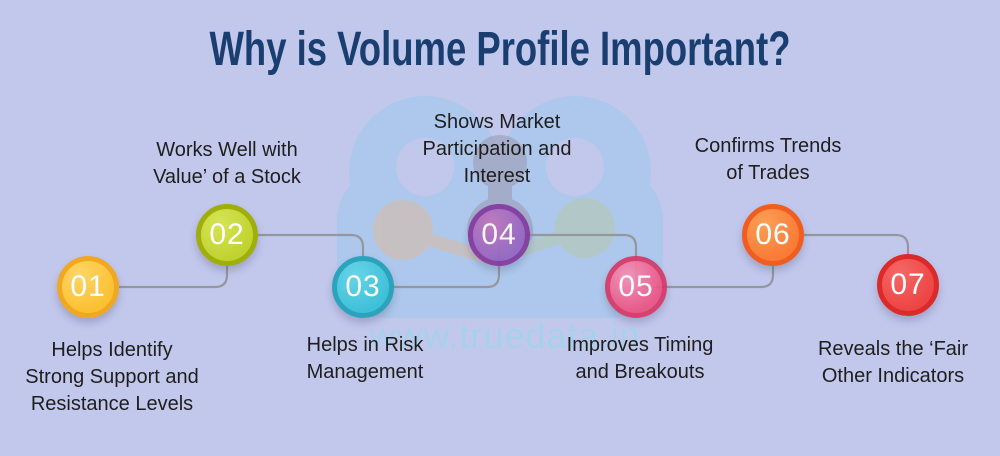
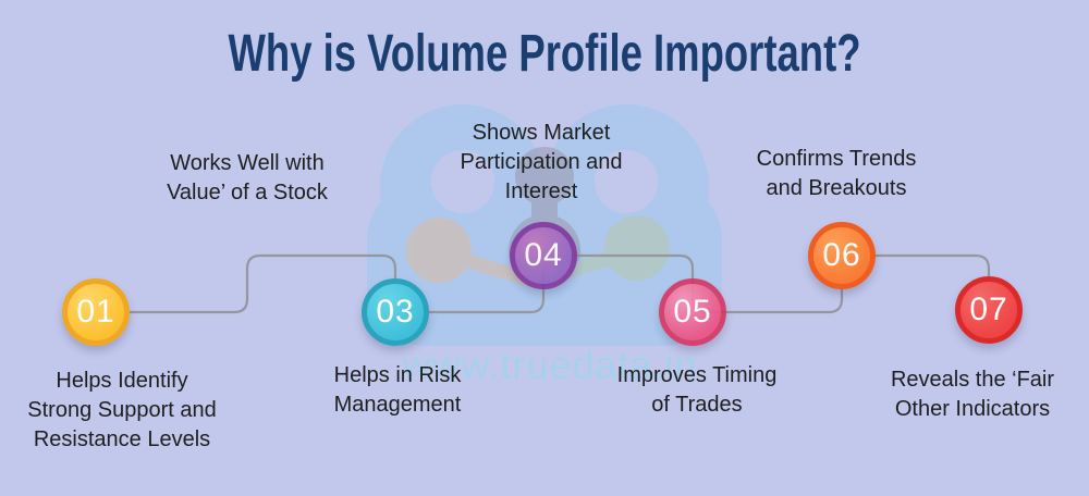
  www.truedata.in
  01
- 02
  03
  04
  05
  06
  07
  Helps Identify
  Strong Support and
  Resistance Levels
  Works Well with
  Value’ of a Stock
  Helps in Risk
  Management
  Shows Market
  Participation and
  Interest
  Improves Timing
- and Breakouts
+ of Trades
  Confirms Trends
- of Trades
+ and Breakouts
  Reveals the ‘Fair
  Other Indicators
  Why is Volume Profile Important?
